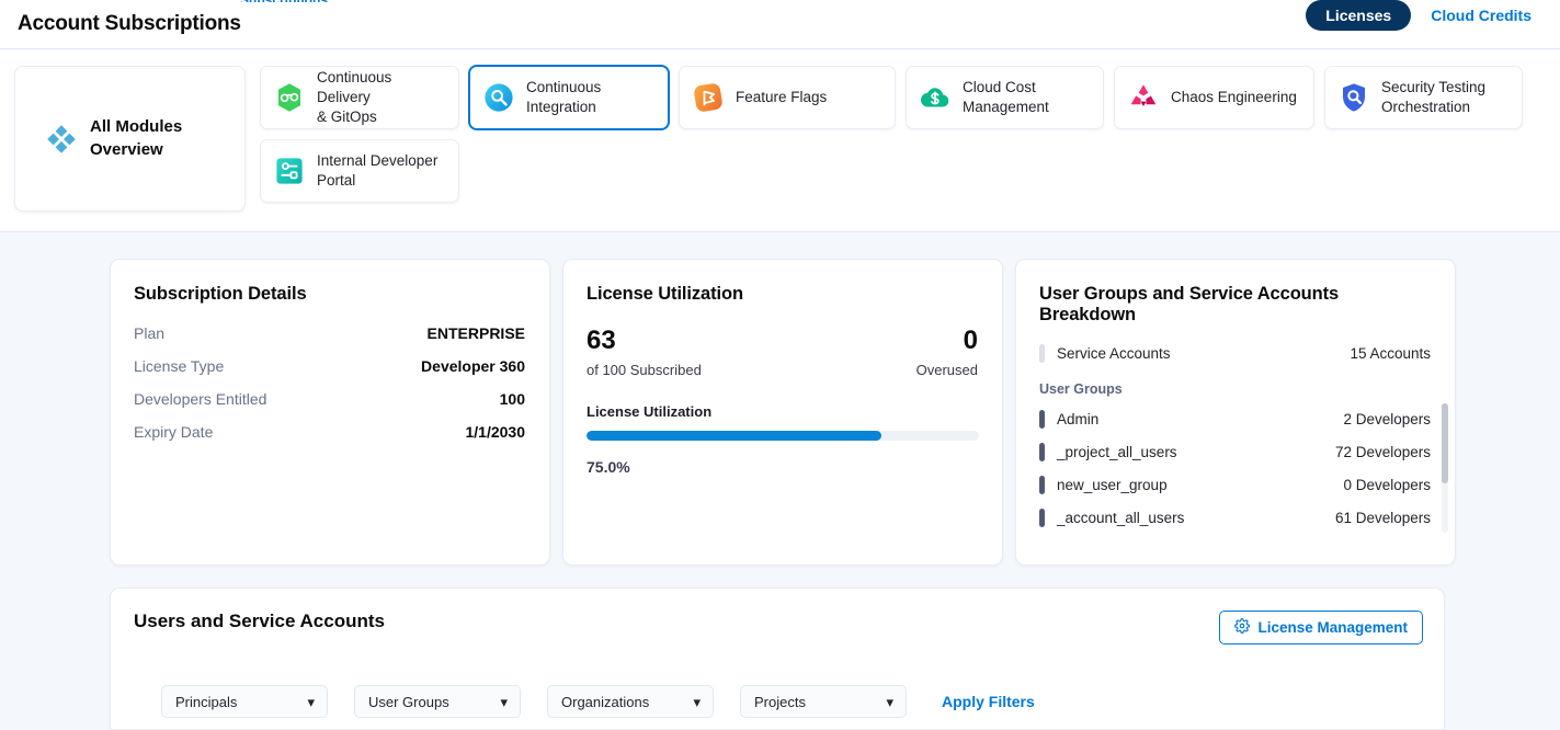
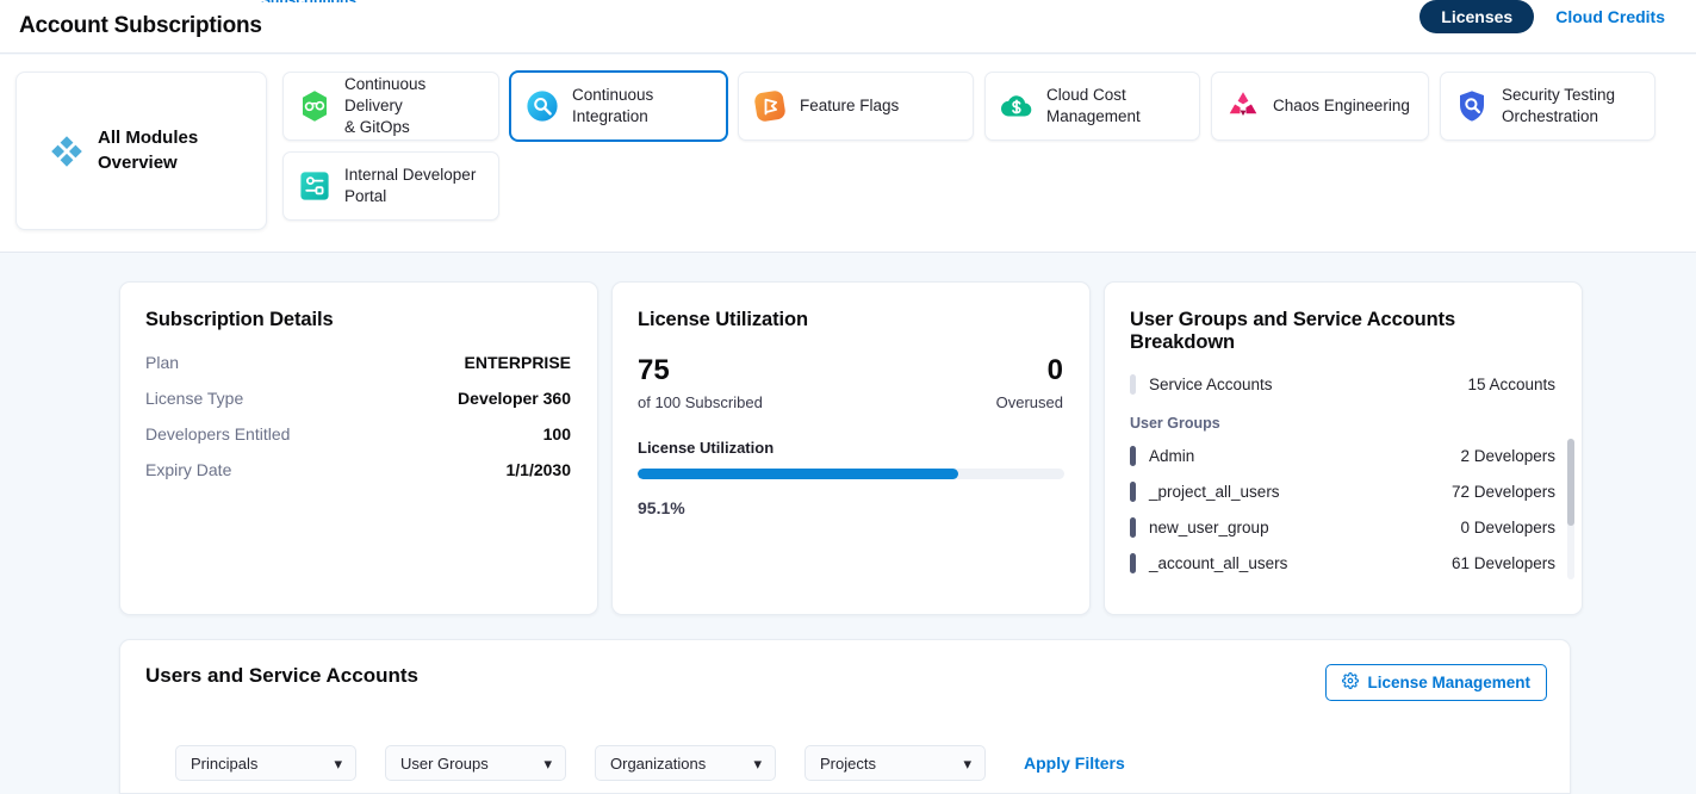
  Subscriptions
  Account Subscriptions
  Licenses
  Cloud Credits
  All Modules Overview
  Continuous Delivery
  & GitOps
  Continuous
  Integration
  Feature Flags
  Cloud Cost
  Management
  Chaos Engineering
  Security Testing
  Orchestration
  Internal Developer
  Portal
  Subscription Details
  Plan
  ENTERPRISE
  License Type
  Developer 360
  Developers Entitled
  100
  Expiry Date
  1/1/2030
  License Utilization
- 63
+ 75
  of 100 Subscribed
  0
  Overused
  License Utilization
- 75.0%
+ 95.1%
  User Groups and Service Accounts Breakdown
  Service Accounts
  15 Accounts
  User Groups
  Admin
  2 Developers
  _project_all_users
  72 Developers
  new_user_group
  0 Developers
  _account_all_users
  61 Developers
  Users and Service Accounts
  License Management
  Principals
  ▾
  User Groups
  ▾
  Organizations
  ▾
  Projects
  ▾
  Apply Filters
